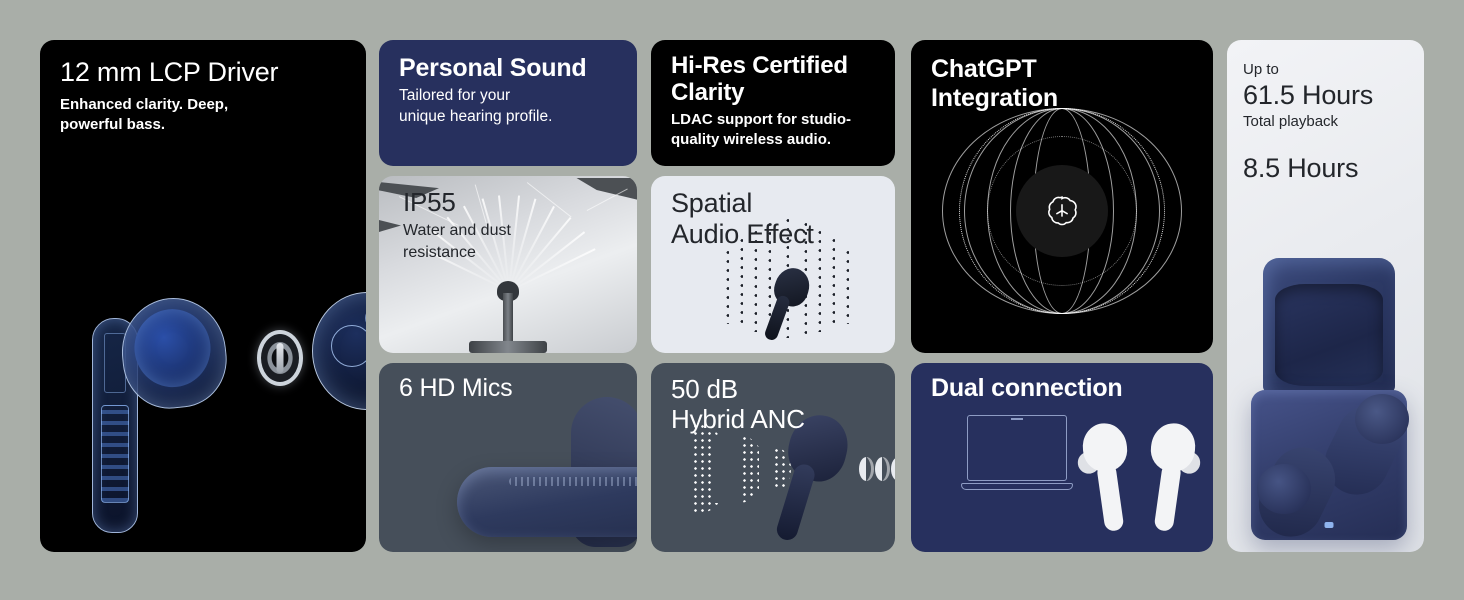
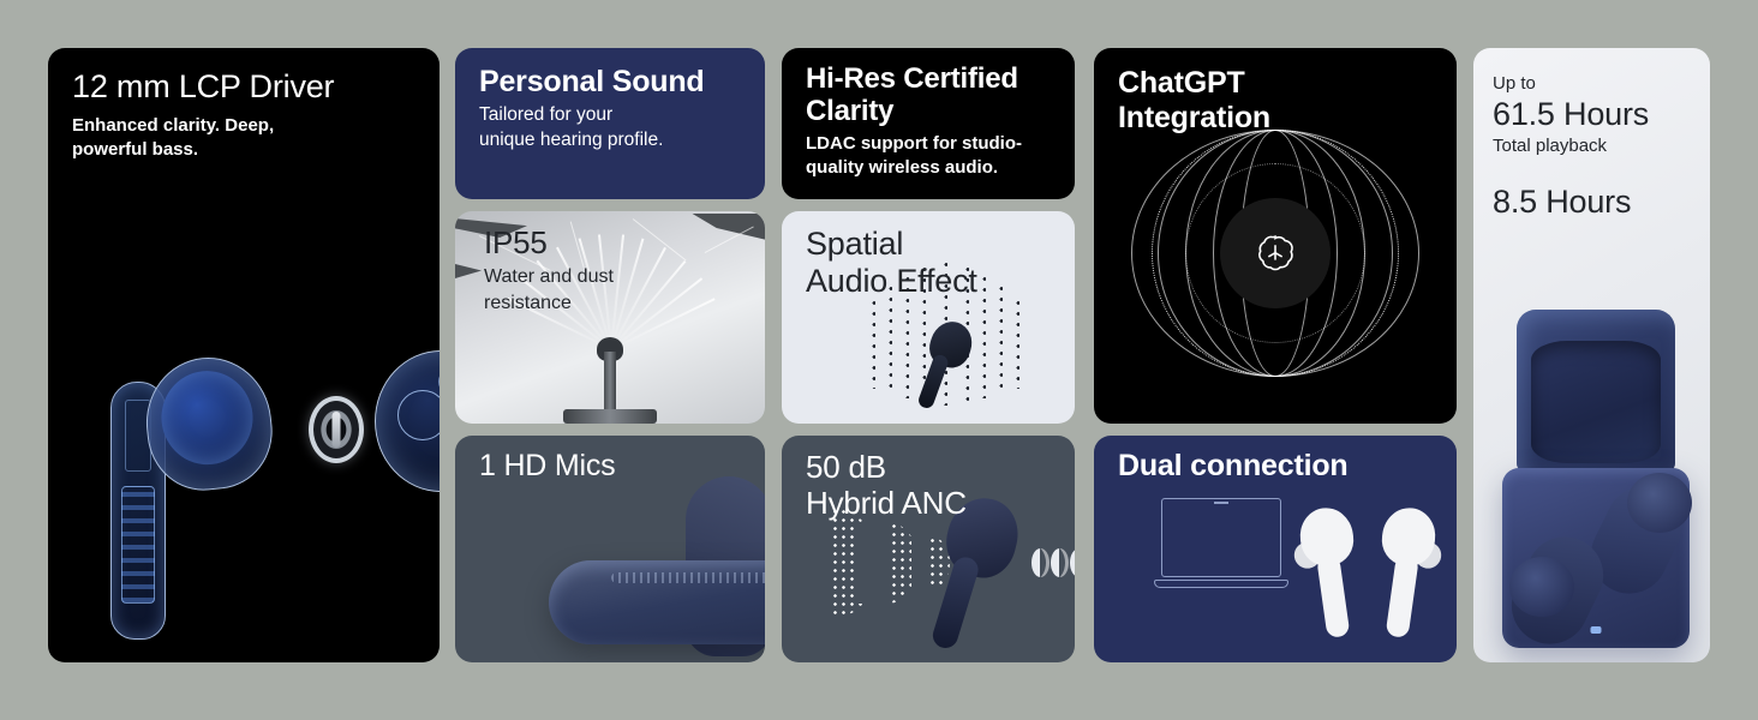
  12 mm LCP Driver
  Enhanced clarity. Deep,
  powerful bass.
  Personal Sound
  Tailored for your
  unique hearing profile.
  IP55
  Water and dust
  resistance
- 6 HD Mics
+ 1 HD Mics
  Hi-Res Certified
  Clarity
  LDAC support for studio-
  quality wireless audio.
  Spatial
  Audio Effect
  50 dB
  Hybrid ANC
  ChatGPT
  Integration
  Dual connection
  Up to
  61.5 Hours
  Total playback
  8.5 Hours
